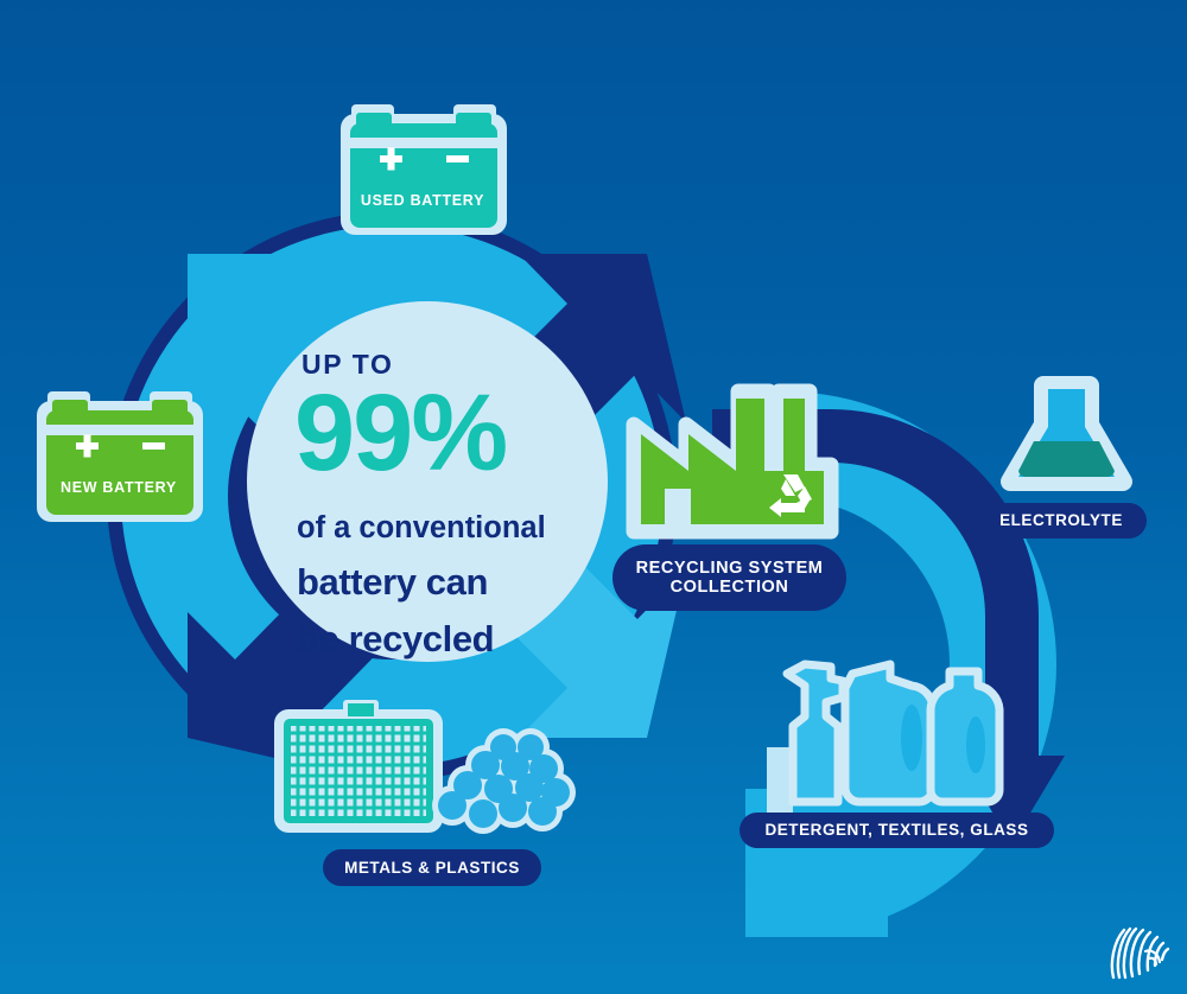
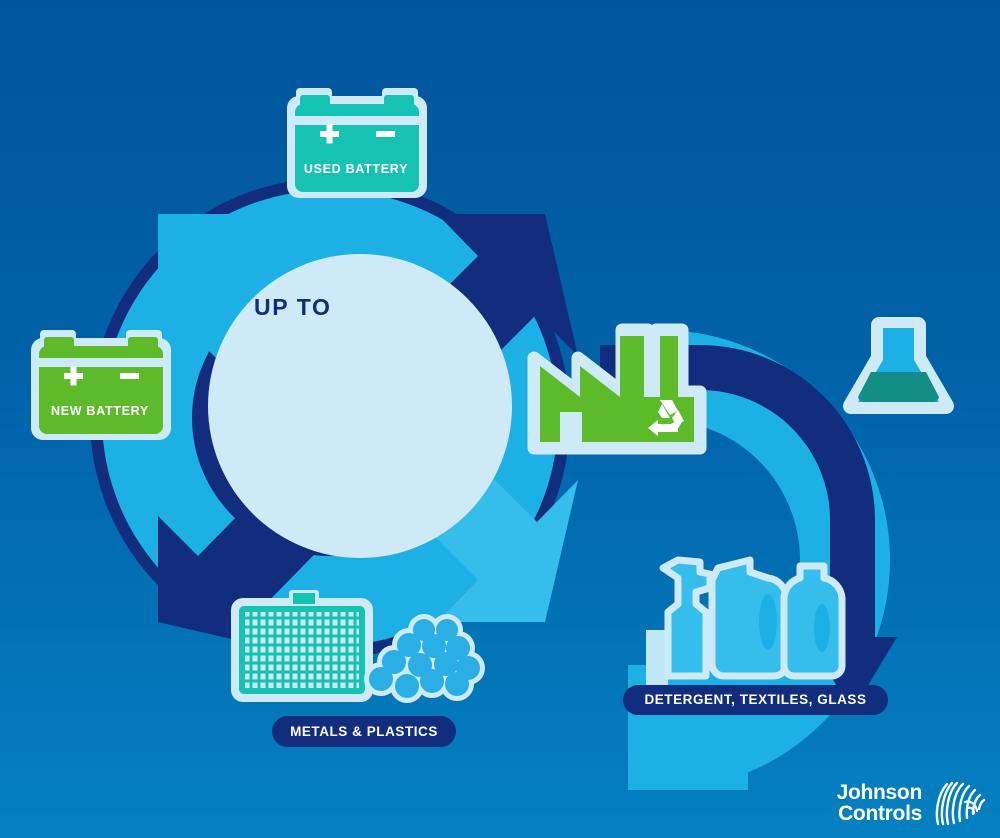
  USED BATTERY
  NEW BATTERY
  UP TO
- 99%
- of a conventional
- battery can
- be recycled
- RECYCLING SYSTEM
- COLLECTION
- ELECTROLYTE
  DETERGENT, TEXTILES, GLASS
  METALS & PLASTICS
+ Johnson
+ Controls
